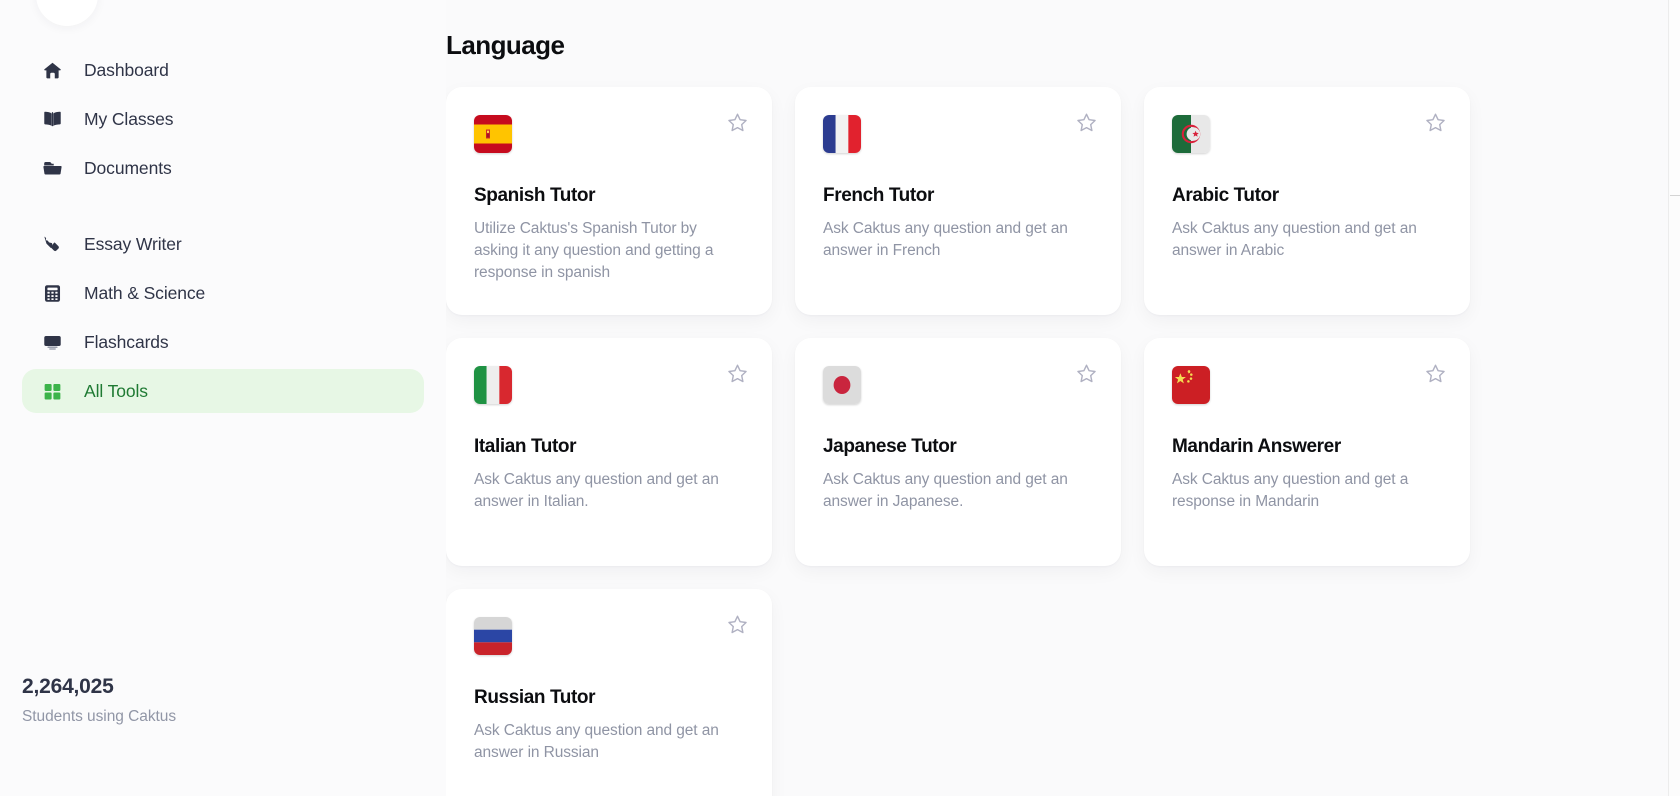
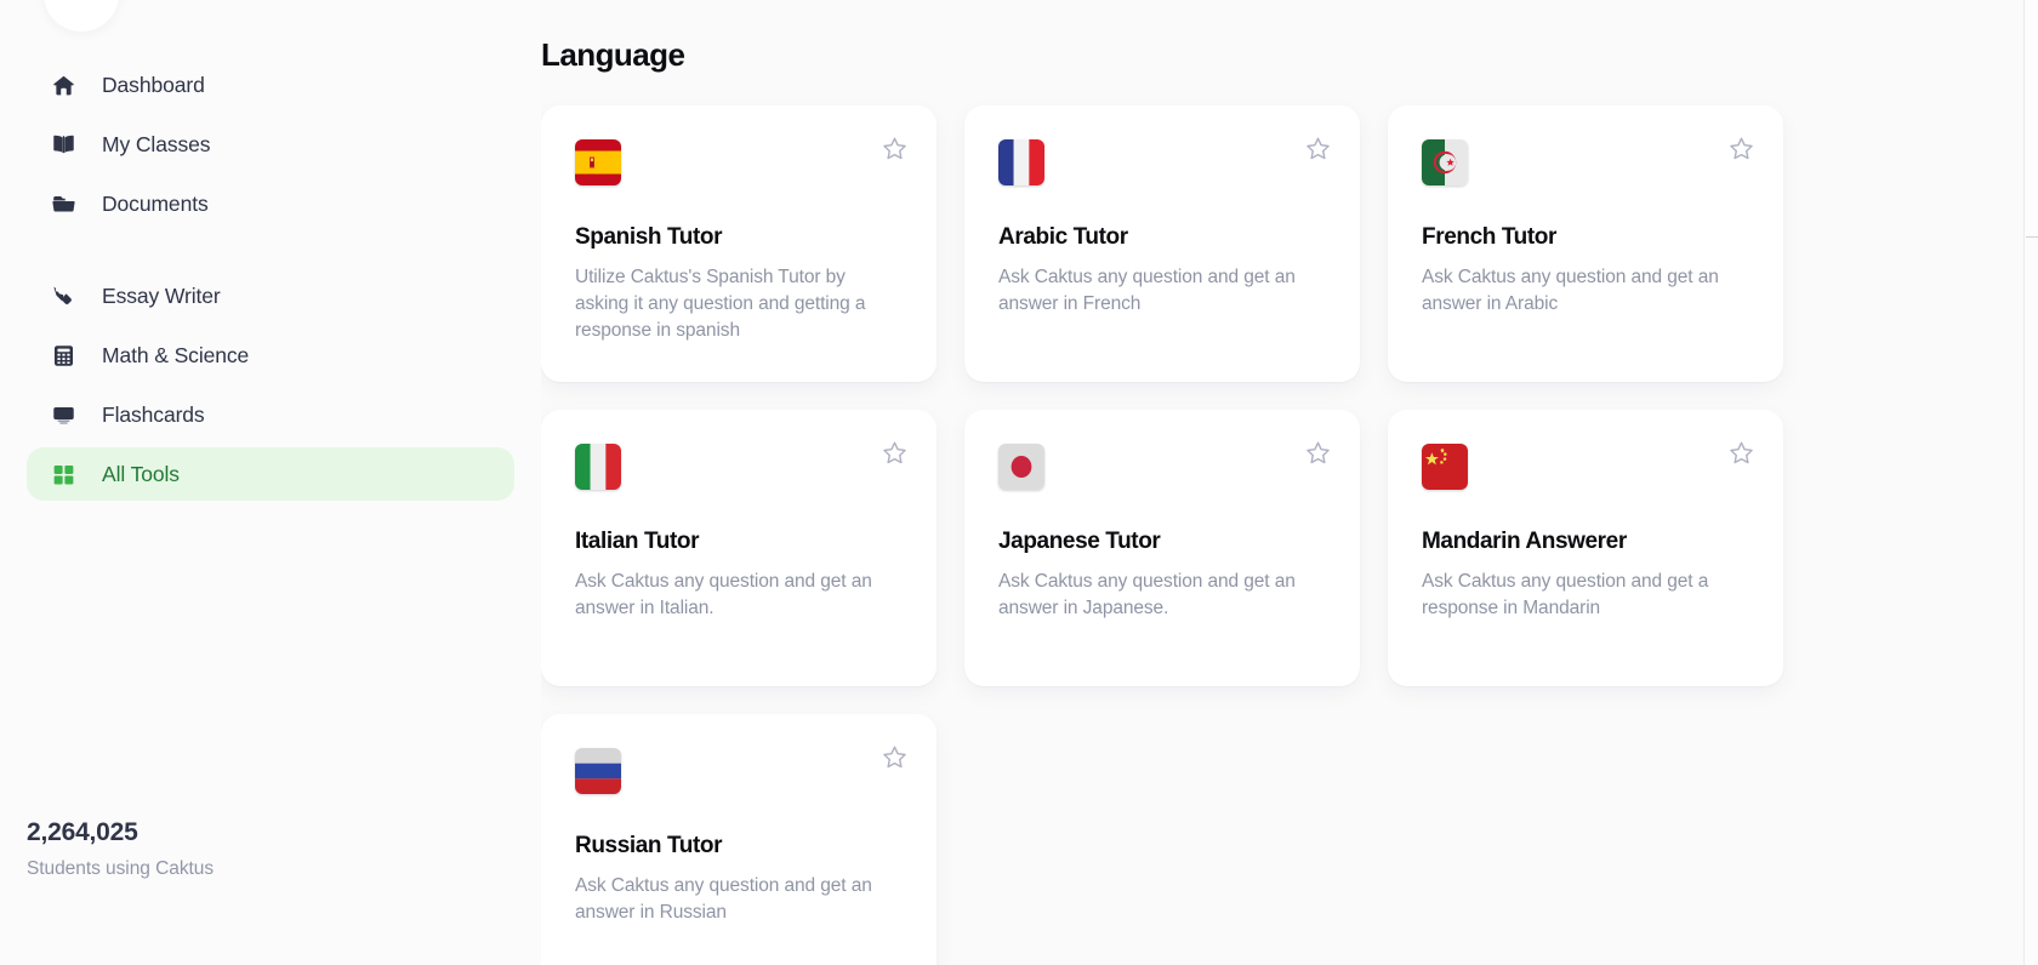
  Dashboard
  My Classes
  Documents
  Essay Writer
  Math & Science
  Flashcards
  All Tools
  2,264,025
  Students using Caktus
  Language
  Spanish Tutor
  Utilize Caktus's Spanish Tutor by asking it any question and getting a response in spanish
- French Tutor
+ Arabic Tutor
  Ask Caktus any question and get an answer in French
- Arabic Tutor
+ French Tutor
  Ask Caktus any question and get an answer in Arabic
  Italian Tutor
  Ask Caktus any question and get an answer in Italian.
  Japanese Tutor
  Ask Caktus any question and get an answer in Japanese.
  Mandarin Answerer
  Ask Caktus any question and get a response in Mandarin
  Russian Tutor
  Ask Caktus any question and get an answer in Russian
